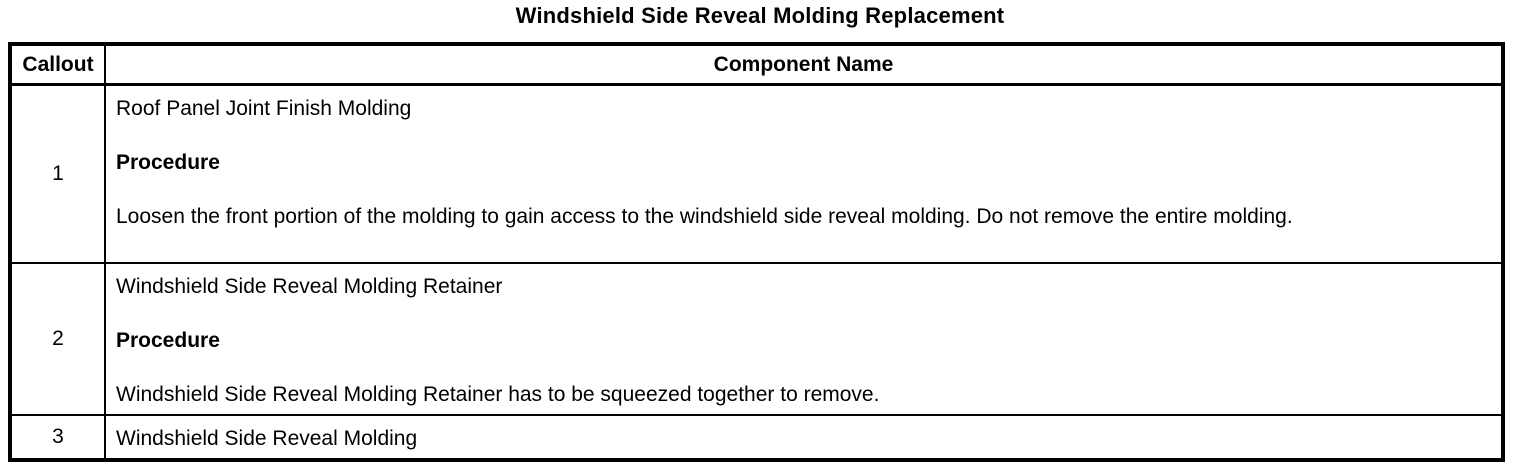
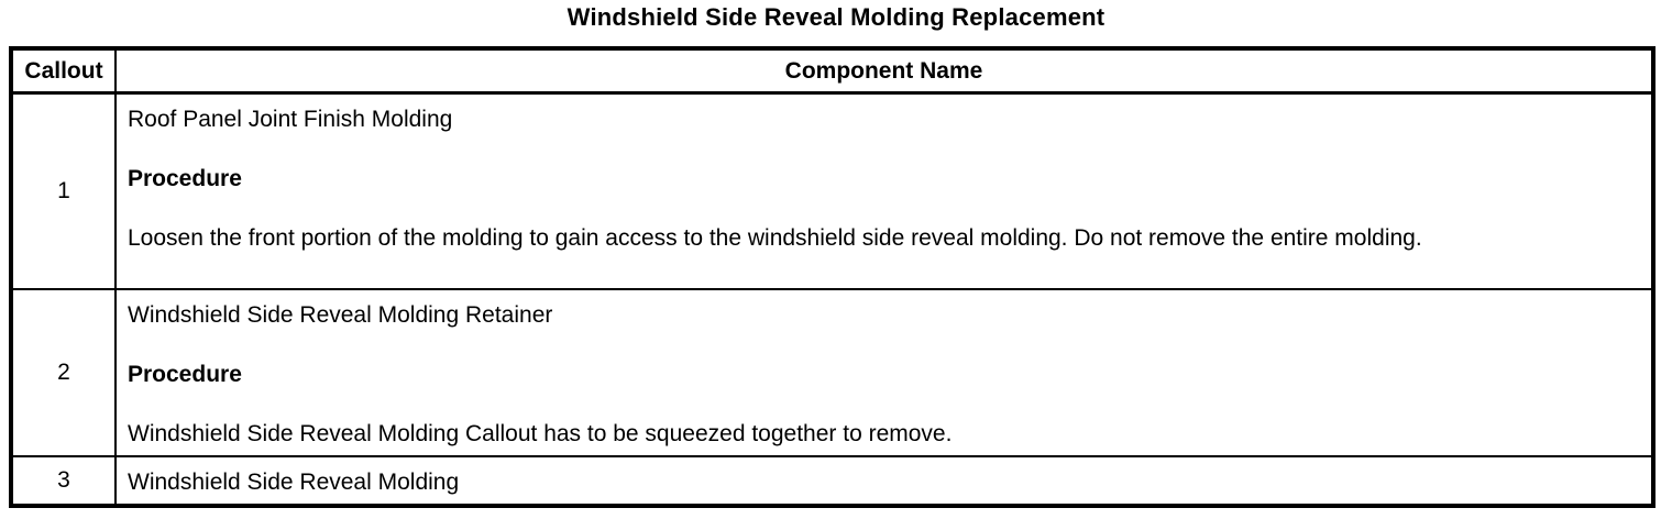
  Windshield Side Reveal Molding Replacement
  Callout	Component Name
  1	Roof Panel Joint Finish Molding Procedure Loosen the front portion of the molding to gain access to the windshield side reveal molding. Do not remove the entire molding.
- 2	Windshield Side Reveal Molding Retainer Procedure Windshield Side Reveal Molding Retainer has to be squeezed together to remove.
+ 2	Windshield Side Reveal Molding Retainer Procedure Windshield Side Reveal Molding Callout has to be squeezed together to remove.
  3	Windshield Side Reveal Molding
